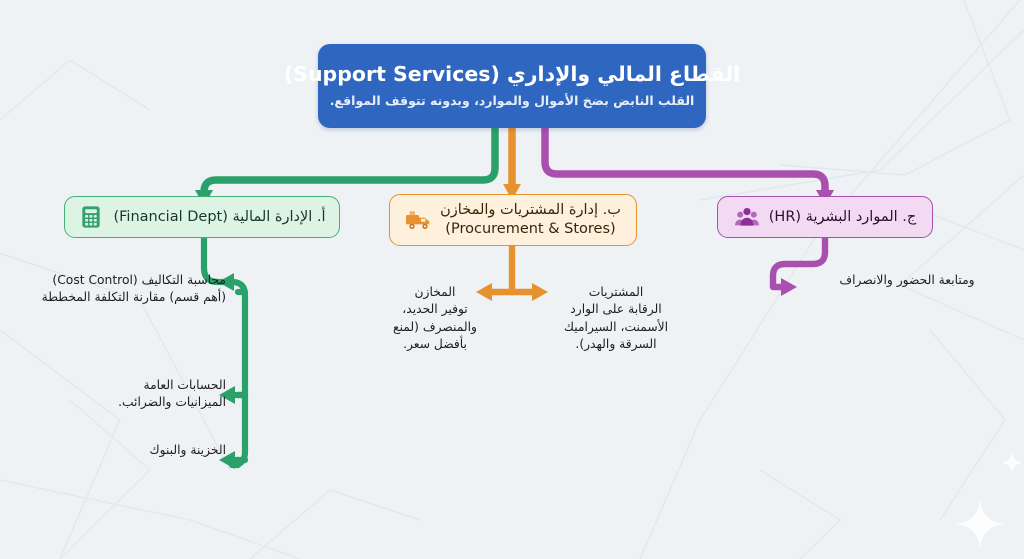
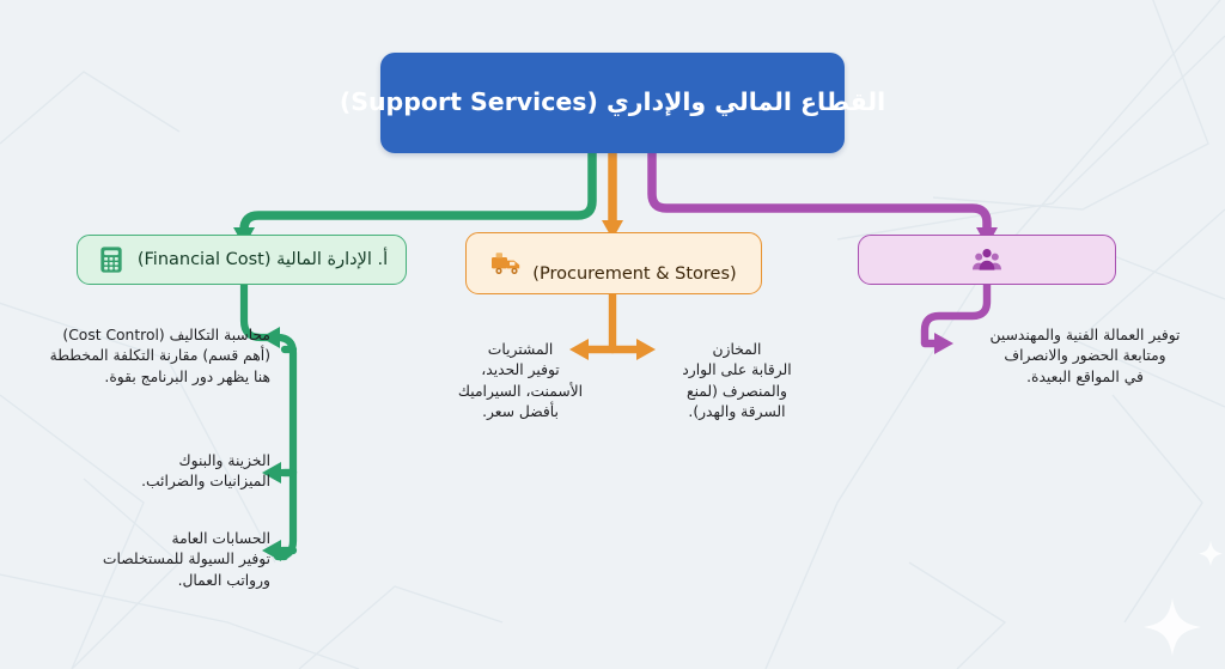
  طاع المالي والإداري (Support Services
- القلب النابض بضخ الأموال والموارد، وبدونه تتوقف المواقع.
- أ. الإدارة المالية (Financial Dept)
+ أ. الإدارة المالية (Financial Cost)
- ب. إدارة المشتريات والمخازن
  (Procurement & Stores)
- ج. الموارد البشرية (HR)
  محاسبة التكاليف (Cost Control)
  (أهم قسم) مقارنة التكلفة المخططة
+ هنا يظهر دور البرنامج بقوة.
- الحسابات العامة
+ الخزينة والبنوك
  الميزانيات والضرائب.
- الخزينة والبنوك
+ الحسابات العامة
+ توفير السيولة للمستخلصات
+ ورواتب العمال.
- المخازن
+ المشتريات
  توفير الحديد،
- والمنصرف (لمنع
+ الأسمنت، السيراميك
  بأفضل سعر.
- المشتريات
+ المخازن
  الرقابة على الوارد
- الأسمنت، السيراميك
+ والمنصرف (لمنع
  السرقة والهدر).
+ توفير العمالة الفنية والمهندسين
  ومتابعة الحضور والانصراف
+ في المواقع البعيدة.
